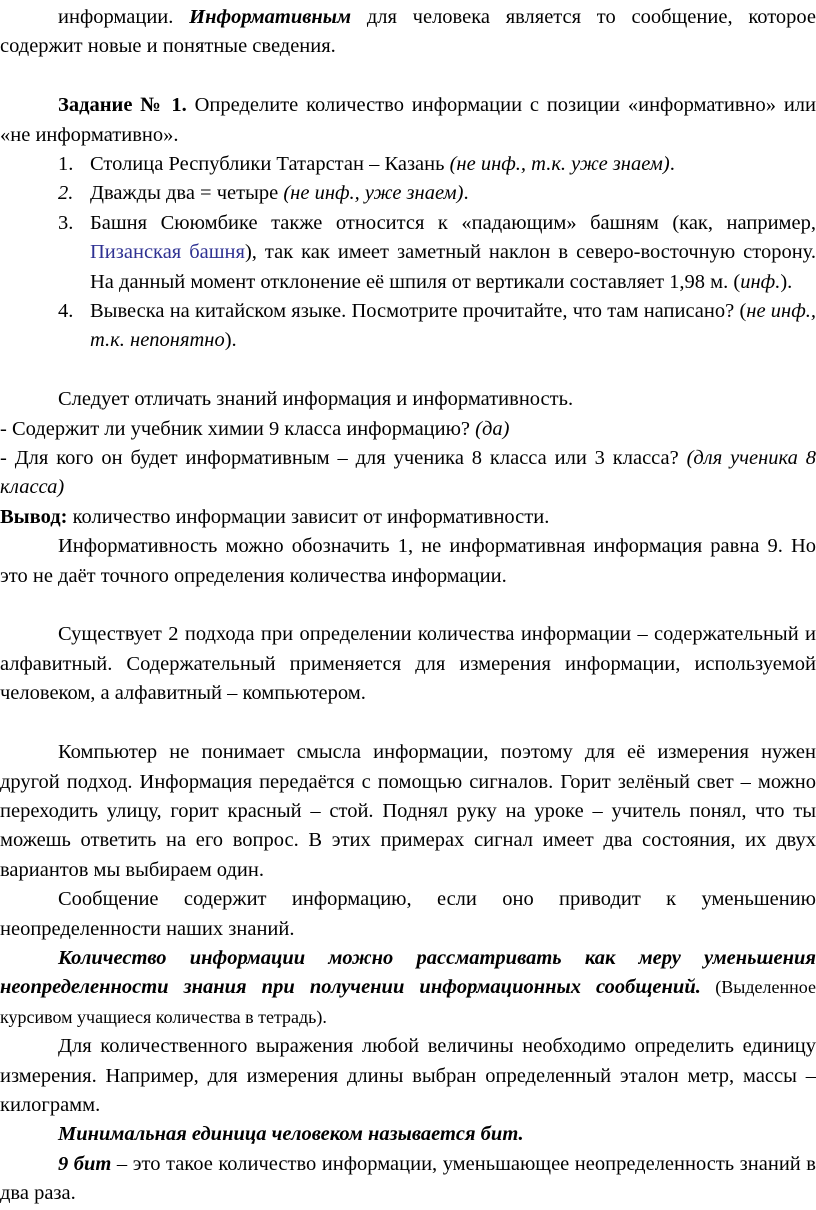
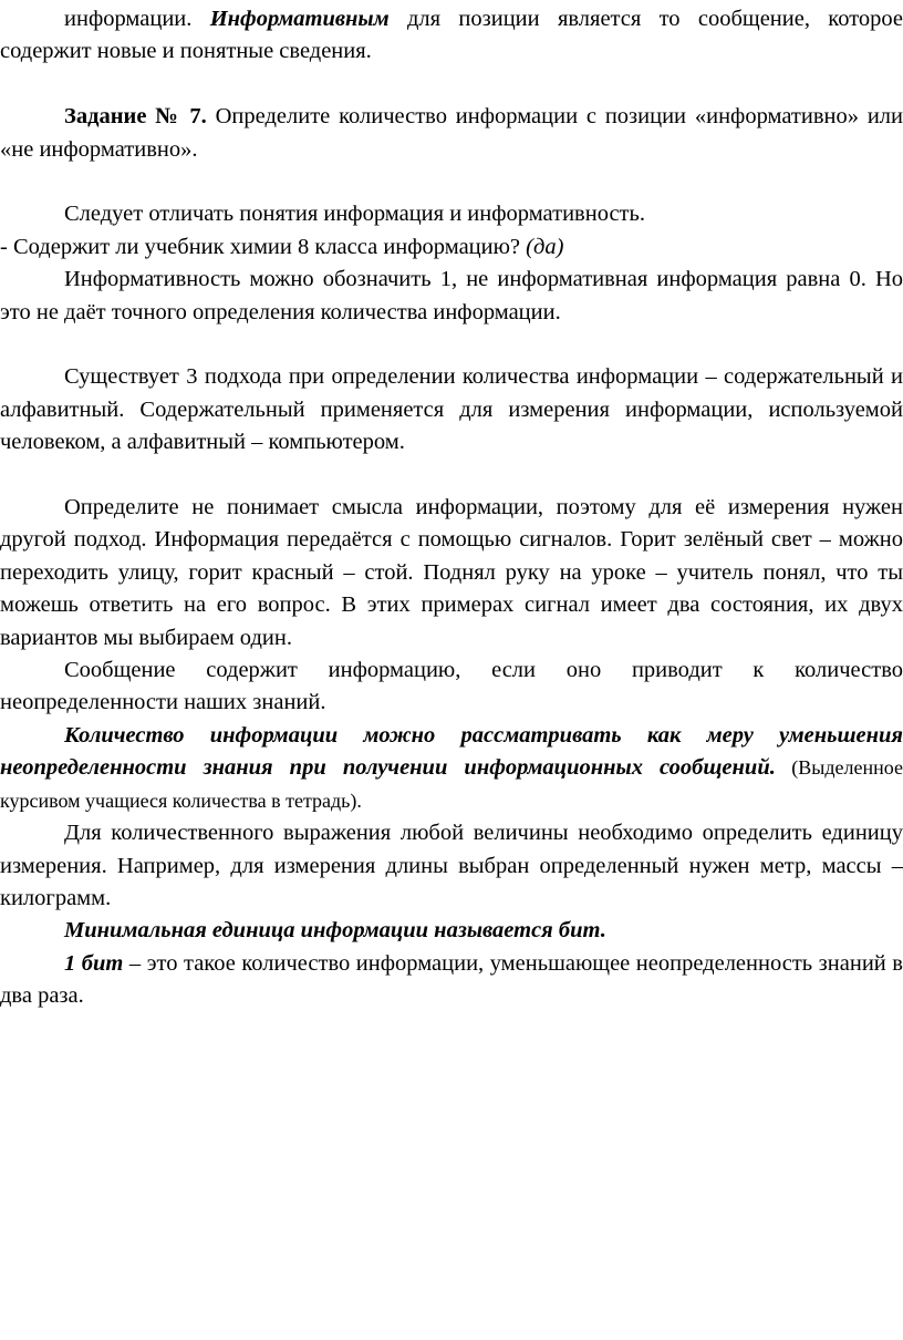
- информации. Информативным для человека является то сообщение, которое содержит новые и понятные сведения.
+ информации. Информативным для позиции является то сообщение, которое содержит новые и понятные сведения.
- Задание № 1. Определите количество информации с позиции «информативно» или «не информативно».
+ Задание № 7. Определите количество информации с позиции «информативно» или «не информативно».
- 1.
- Столица Республики Татарстан – Казань (не инф., т.к. уже знаем).
- 2.
- Дважды два = четыре (не инф., уже знаем).
- 3.
- Башня Сююмбике также относится к «падающим» башням (как, например, Пизанская башня), так как имеет заметный наклон в северо-восточную сторону. На данный момент отклонение её шпиля от вертикали составляет 1,98 м. (инф.).
- 4.
- Вывеска на китайском языке. Посмотрите прочитайте, что там написано? (не инф., т.к. непонятно).
- Следует отличать знаний информация и информативность.
+ Следует отличать понятия информация и информативность.
- - Содержит ли учебник химии 9 класса информацию? (да)
+ - Содержит ли учебник химии 8 класса информацию? (да)
- - Для кого он будет информативным – для ученика 8 класса или 3 класса? (для ученика 8 класса)
- Вывод: количество информации зависит от информативности.
- Информативность можно обозначить 1, не информативная информация равна 9. Но это не даёт точного определения количества информации.
+ Информативность можно обозначить 1, не информативная информация равна 0. Но это не даёт точного определения количества информации.
- Существует 2 подхода при определении количества информации – содержательный и алфавитный. Содержательный применяется для измерения информации, используемой человеком, а алфавитный – компьютером.
+ Существует 3 подхода при определении количества информации – содержательный и алфавитный. Содержательный применяется для измерения информации, используемой человеком, а алфавитный – компьютером.
- Компьютер не понимает смысла информации, поэтому для её измерения нужен другой подход. Информация передаётся с помощью сигналов. Горит зелёный свет – можно переходить улицу, горит красный – стой. Поднял руку на уроке – учитель понял, что ты можешь ответить на его вопрос. В этих примерах сигнал имеет два состояния, их двух вариантов мы выбираем один.
+ Определите не понимает смысла информации, поэтому для её измерения нужен другой подход. Информация передаётся с помощью сигналов. Горит зелёный свет – можно переходить улицу, горит красный – стой. Поднял руку на уроке – учитель понял, что ты можешь ответить на его вопрос. В этих примерах сигнал имеет два состояния, их двух вариантов мы выбираем один.
- Сообщение содержит информацию, если оно приводит к уменьшению неопределенности наших знаний.
+ Сообщение содержит информацию, если оно приводит к количество неопределенности наших знаний.
  Количество информации можно рассматривать как меру уменьшения неопределенности знания при получении информационных сообщений. (Выделенное курсивом учащиеся количества в тетрадь).
- Для количественного выражения любой величины необходимо определить единицу измерения. Например, для измерения длины выбран определенный эталон метр, массы – килограмм.
+ Для количественного выражения любой величины необходимо определить единицу измерения. Например, для измерения длины выбран определенный нужен метр, массы – килограмм.
- Минимальная единица человеком называется бит.
+ Минимальная единица информации называется бит.
- 9 бит – это такое количество информации, уменьшающее неопределенность знаний в два раза.
+ 1 бит – это такое количество информации, уменьшающее неопределенность знаний в два раза.
